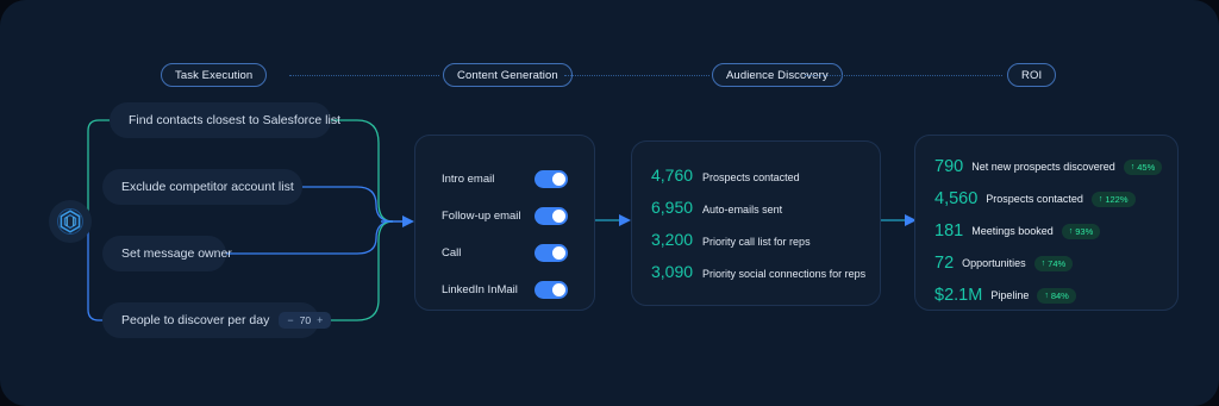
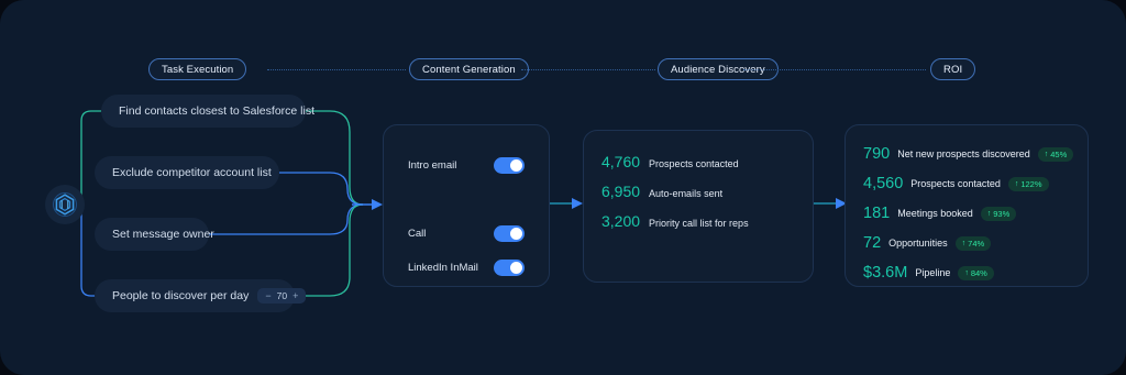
  Task Execution
  Content Generation
  Audience Discovery
  ROI
  Find contacts closest to Salesforce list
  Exclude competitor account list
  Set message owner
  People to discover per day
  −
  70
  +
  Intro email
- Follow-up email
  Call
  LinkedIn InMail
  4,760
  Prospects contacted
  6,950
  Auto-emails sent
  3,200
  Priority call list for reps
- 3,090
- Priority social connections for reps
  790
  Net new prospects discovered
  45%
  4,560
  Prospects contacted
  122%
  181
  Meetings booked
  93%
  72
  Opportunities
  74%
- $2.1M
+ $3.6M
  Pipeline
  84%
